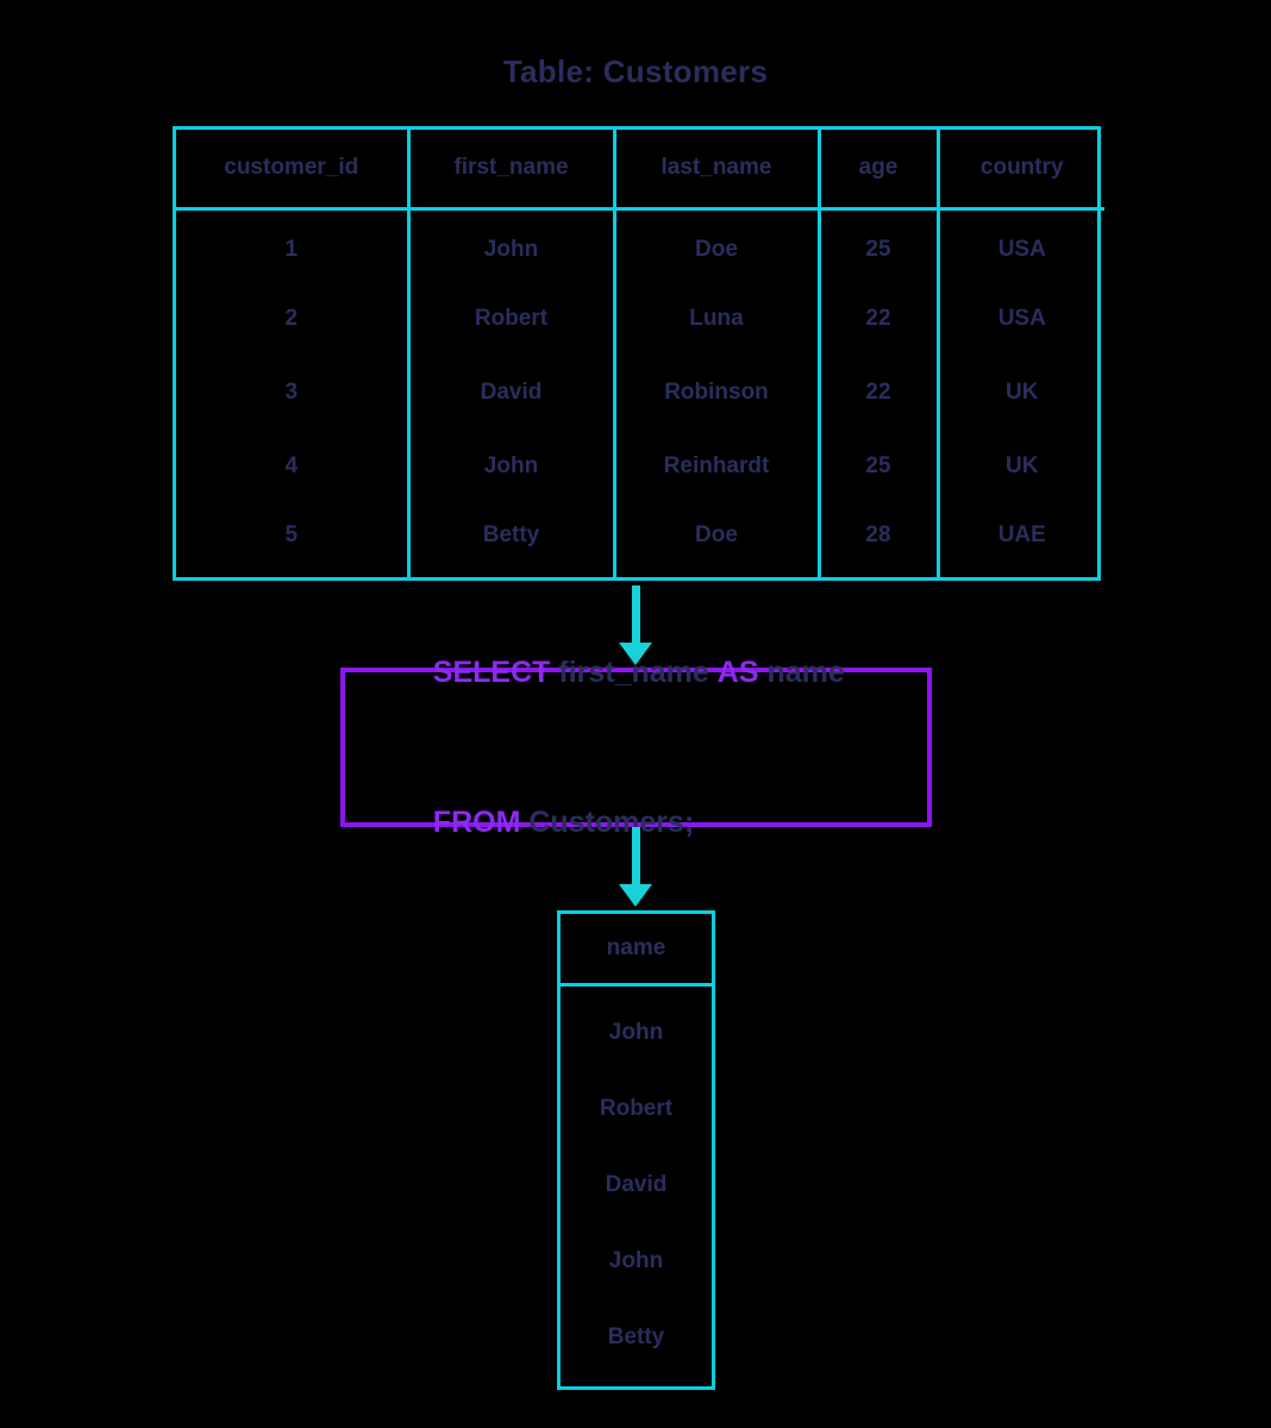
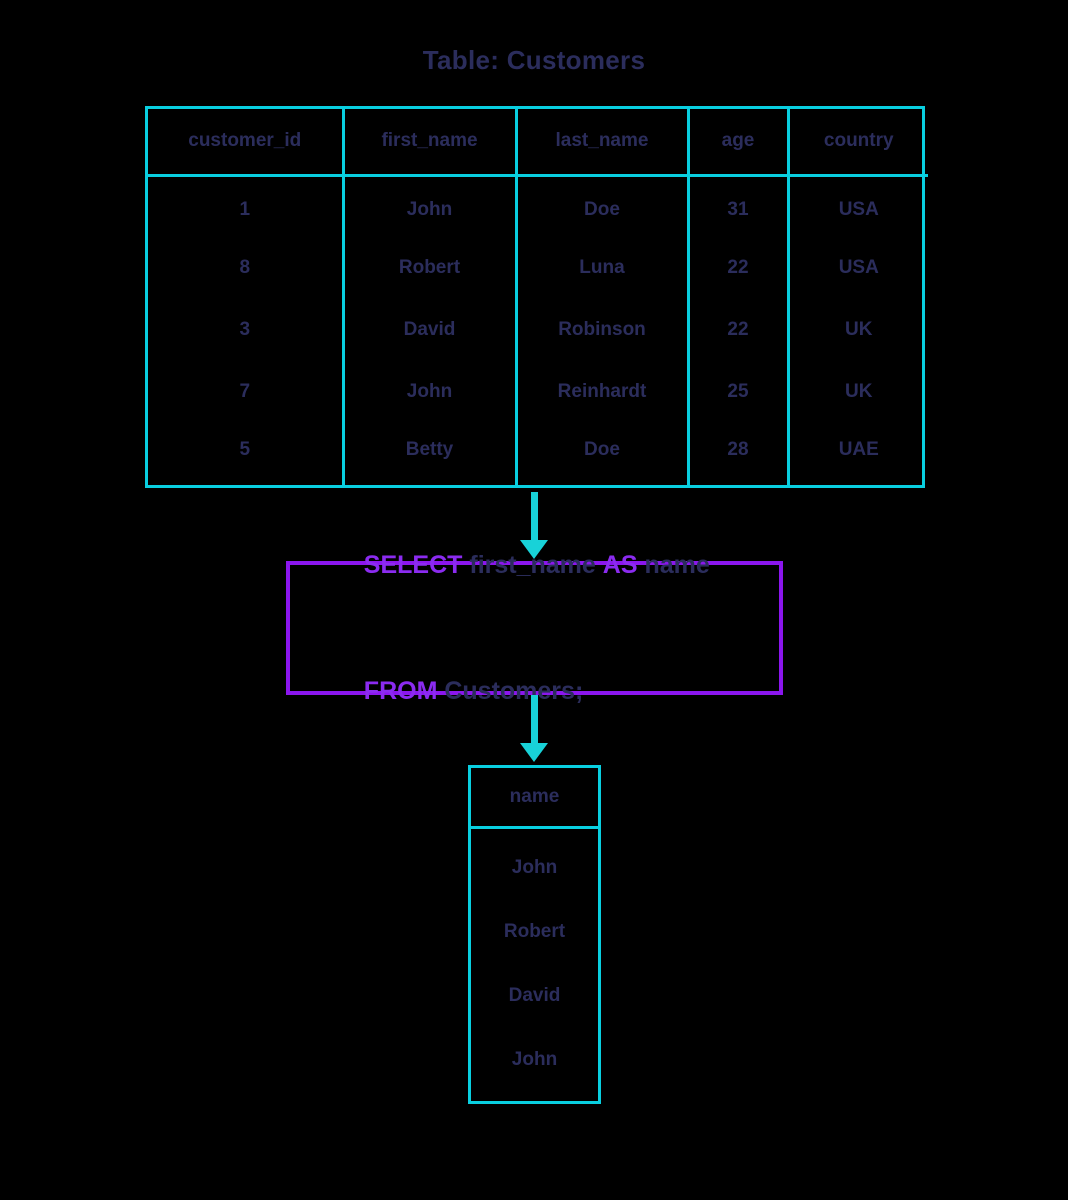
  Table: Customers
  customer_id	first_name	last_name	age	country
- 1	John	Doe	25	USA
+ 1	John	Doe	31	USA
- 2	Robert	Luna	22	USA
+ 8	Robert	Luna	22	USA
  3	David	Robinson	22	UK
- 4	John	Reinhardt	25	UK
+ 7	John	Reinhardt	25	UK
  5	Betty	Doe	28	UAE
  SELECT first_name AS name
  FROM Customers;
  name
  John
  Robert
  David
  John
- Betty
